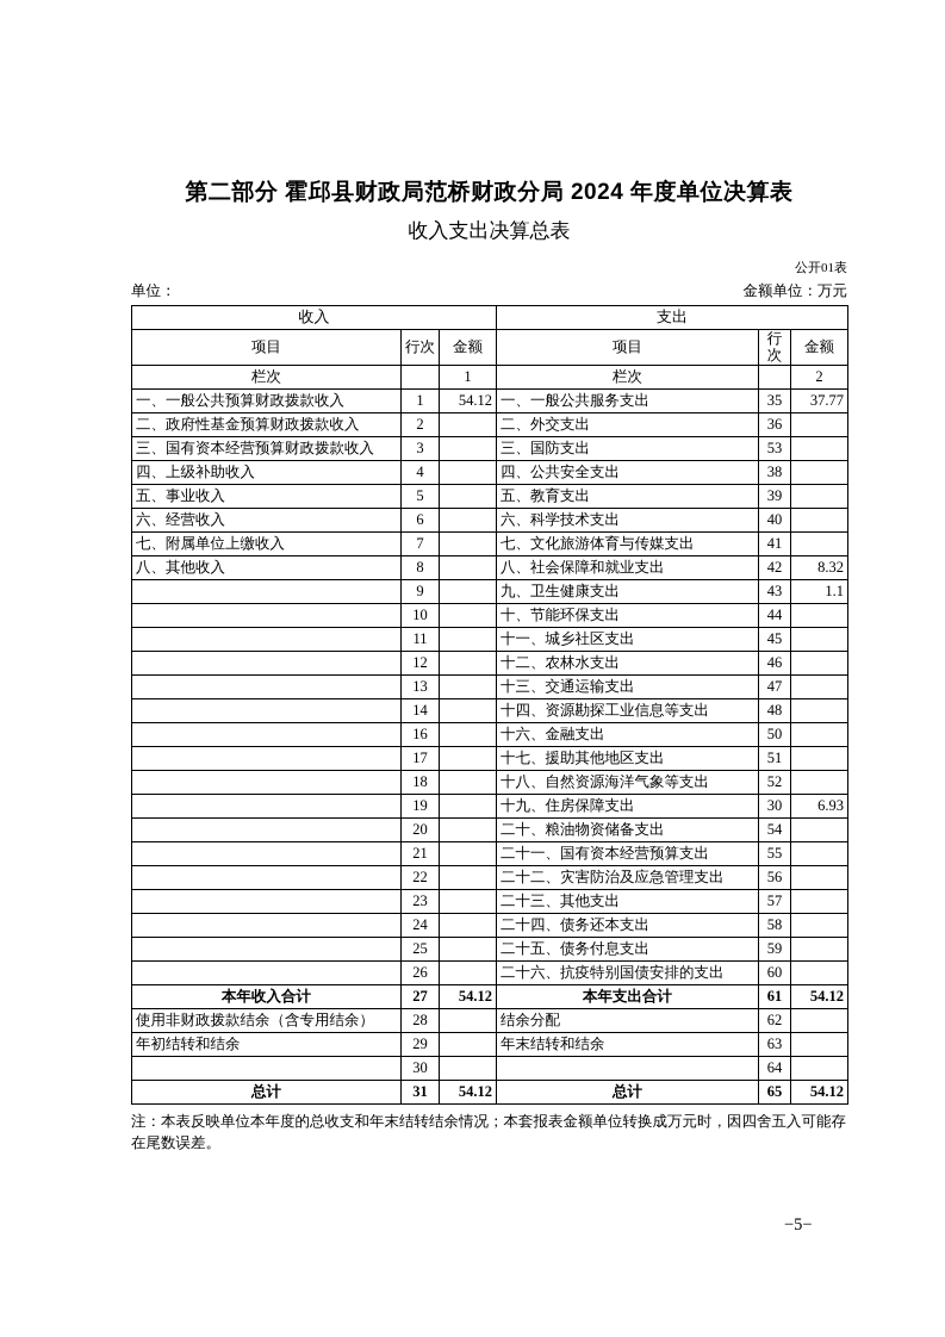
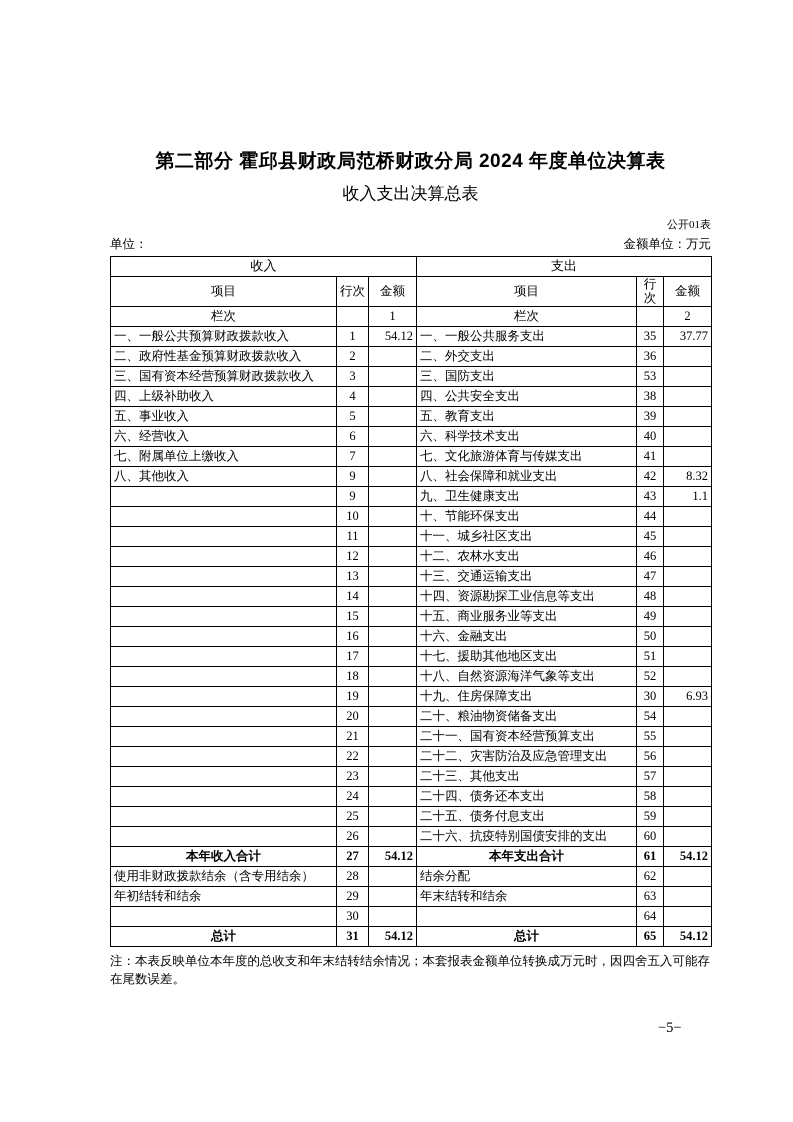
  第二部分 霍邱县财政局范桥财政分局 2024 年度单位决算表
  收入支出决算总表
  公开01表
  单位：
  金额单位：万元
  收入	支出
  项目	行次	金额	项目	行次	金额
  栏次		1	栏次		2
  一、一般公共预算财政拨款收入	1	54.12	一、一般公共服务支出	35	37.77
  二、政府性基金预算财政拨款收入	2		二、外交支出	36
  三、国有资本经营预算财政拨款收入	3		三、国防支出	53
  四、上级补助收入	4		四、公共安全支出	38
  五、事业收入	5		五、教育支出	39
  六、经营收入	6		六、科学技术支出	40
  七、附属单位上缴收入	7		七、文化旅游体育与传媒支出	41
- 八、其他收入	8		八、社会保障和就业支出	42	8.32
+ 八、其他收入	9		八、社会保障和就业支出	42	8.32
  	9		九、卫生健康支出	43	1.1
  	10		十、节能环保支出	44
  	11		十一、城乡社区支出	45
  	12		十二、农林水支出	46
  	13		十三、交通运输支出	47
  	14		十四、资源勘探工业信息等支出	48
+ 	15		十五、商业服务业等支出	49
  	16		十六、金融支出	50
  	17		十七、援助其他地区支出	51
  	18		十八、自然资源海洋气象等支出	52
  	19		十九、住房保障支出	30	6.93
  	20		二十、粮油物资储备支出	54
  	21		二十一、国有资本经营预算支出	55
  	22		二十二、灾害防治及应急管理支出	56
  	23		二十三、其他支出	57
  	24		二十四、债务还本支出	58
  	25		二十五、债务付息支出	59
  	26		二十六、抗疫特别国债安排的支出	60
  本年收入合计	27	54.12	本年支出合计	61	54.12
  使用非财政拨款结余（含专用结余）	28		结余分配	62
  年初结转和结余	29		年末结转和结余	63
  	30			64
  总计	31	54.12	总计	65	54.12
  注：本表反映单位本年度的总收支和年末结转结余情况；本套报表金额单位转换成万元时，因四舍五入可能存在尾数误差。
  −5−
